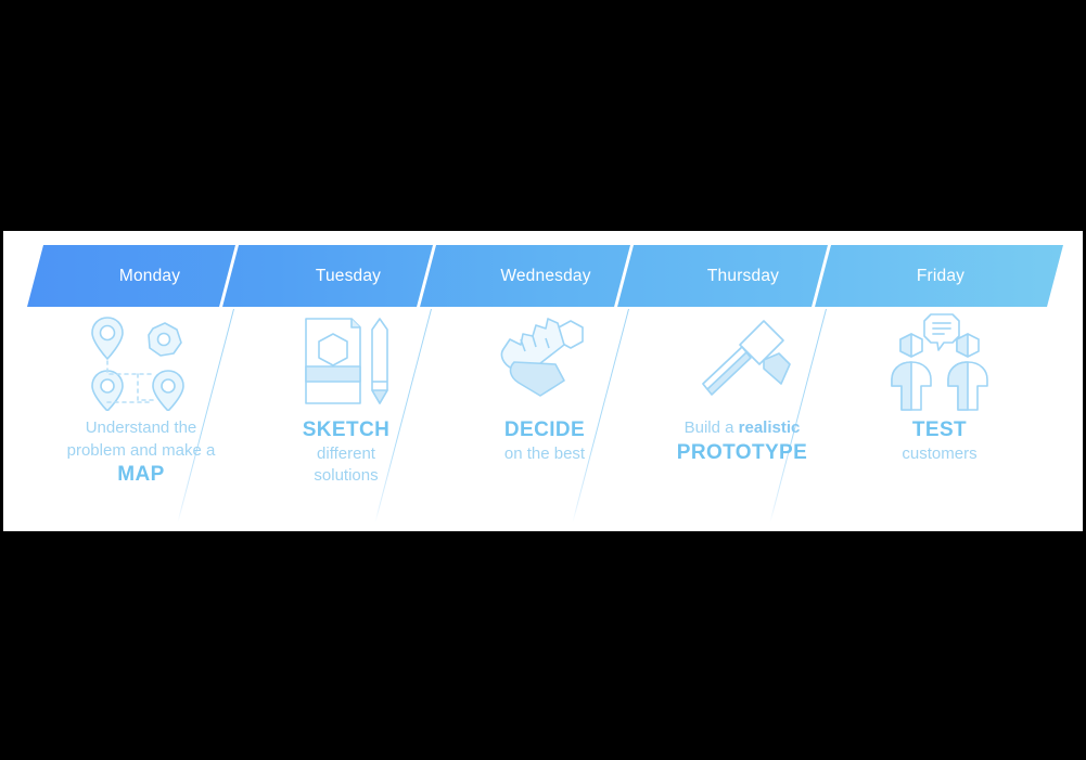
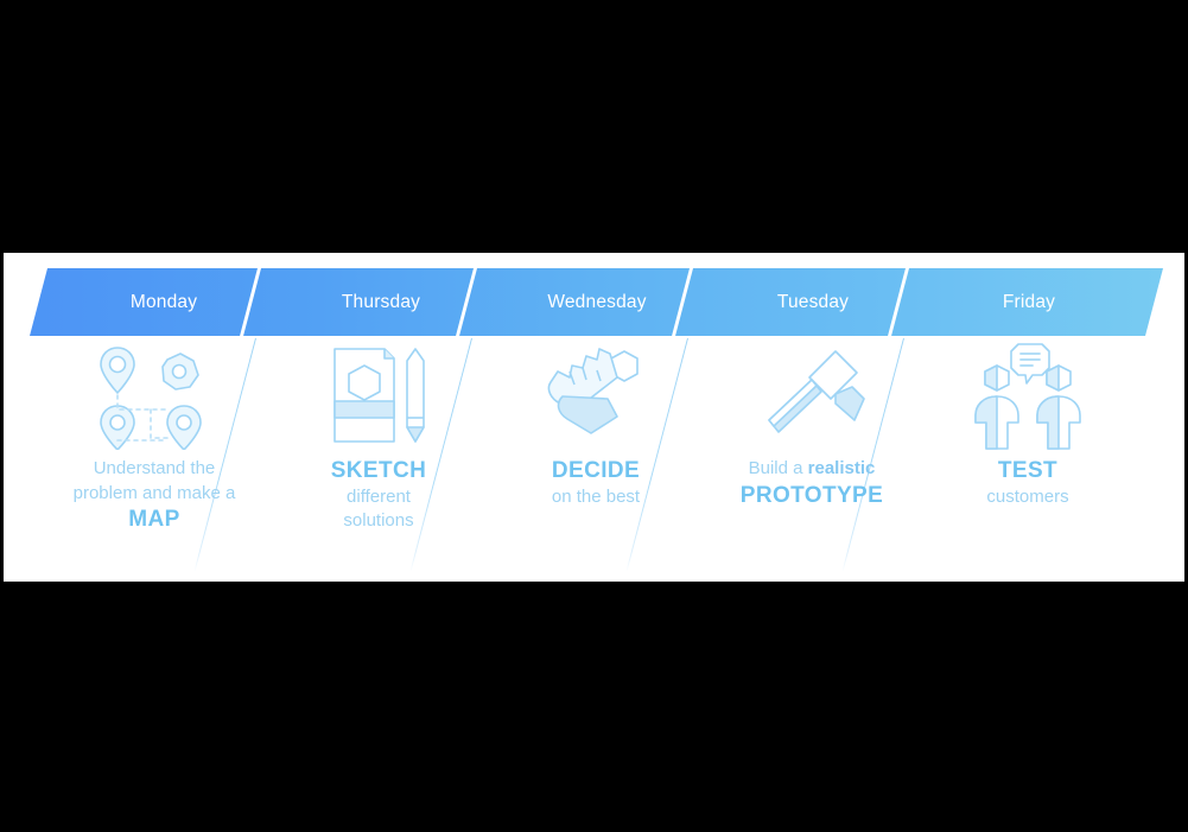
  Monday
- Tuesday
+ Thursday
  Wednesday
- Thursday
+ Tuesday
  Friday
  Understand the
  problem and make a
  MAP
  SKETCH
  different
  solutions
  DECIDE
  on the best
  Build a realistic
  PROTOTYPE
  TEST
  customers
